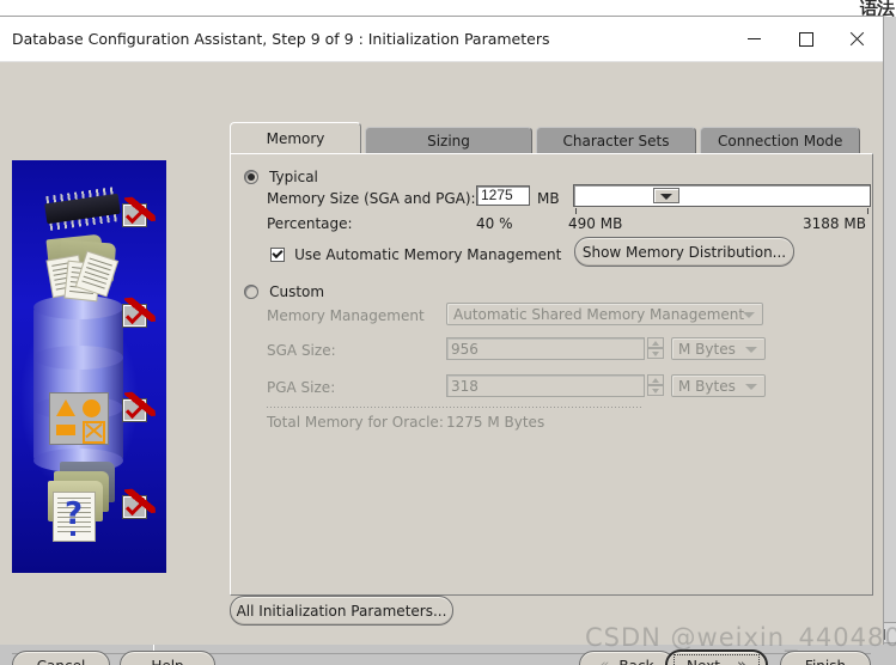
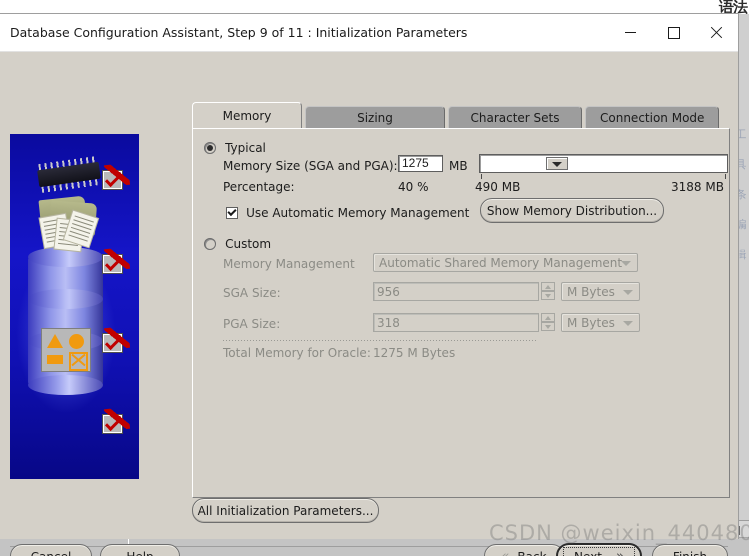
  语法
+ 工
+ 具
+ 条
+ 编
+ 辑
- Database Configuration Assistant, Step 9 of 9 : Initialization Parameters
+ Database Configuration Assistant, Step 9 of 11 : Initialization Parameters
- ?
  Memory
  Sizing
  Character Sets
  Connection Mode
  Typical
  Memory Size (SGA and PGA):
  1275
  MB
  Percentage:
  40 %
  490 MB
  3188 MB
  Use Automatic Memory Management
  Show Memory Distribution...
  Custom
  Memory Management
  Automatic Shared Memory Management
  SGA Size:
  956
  M Bytes
  PGA Size:
  318
  M Bytes
  Total Memory for Oracle:
  1275 M Bytes
  All Initialization Parameters...
  CSDN @weixin_440480
